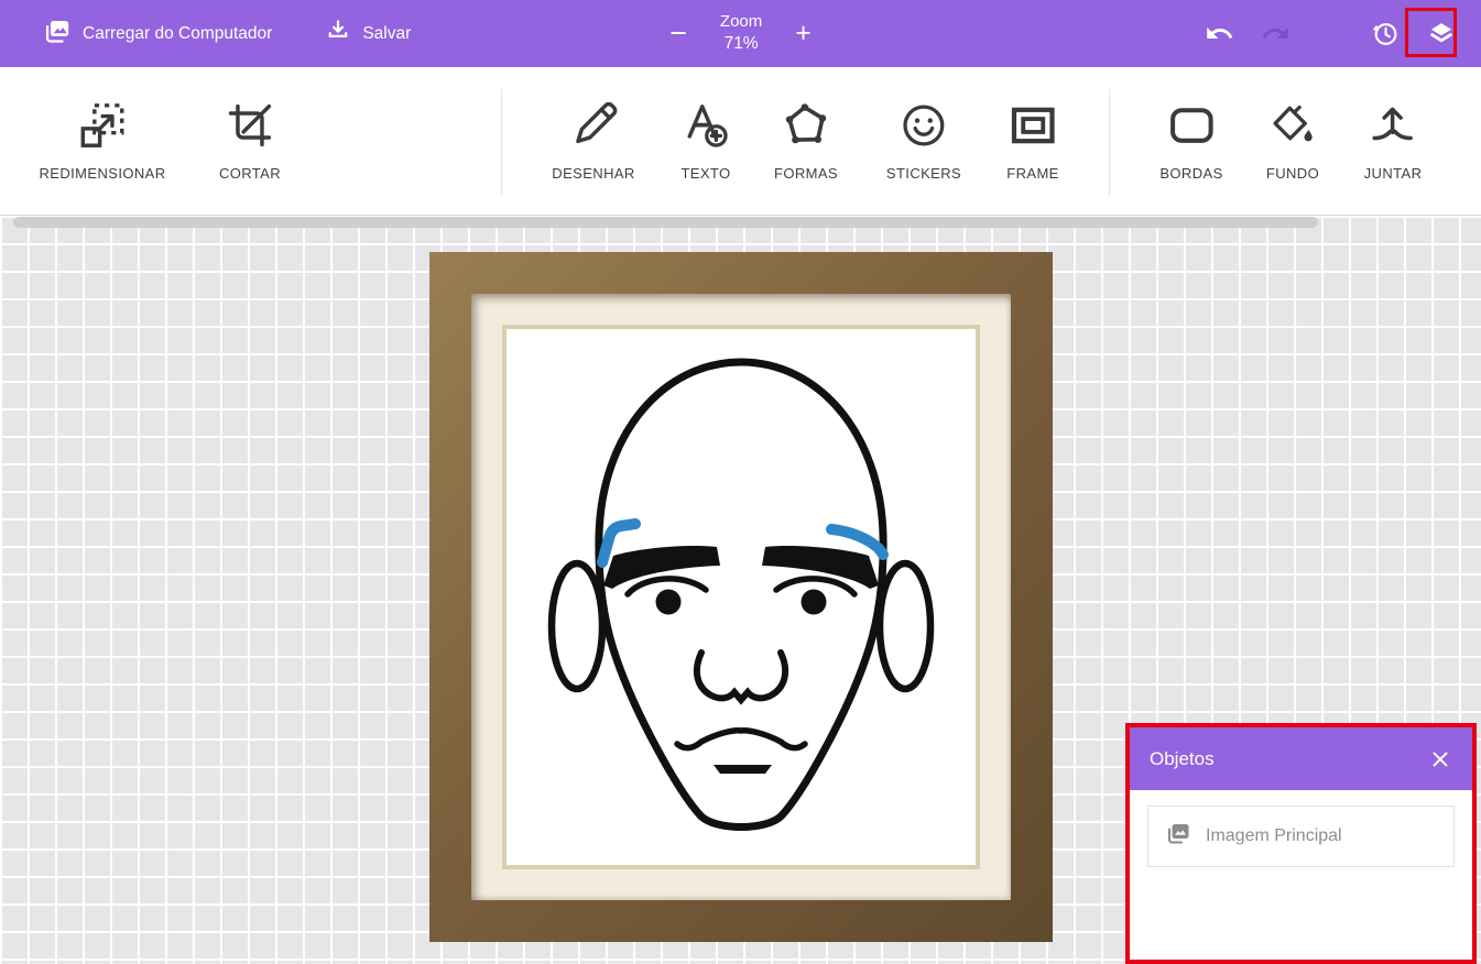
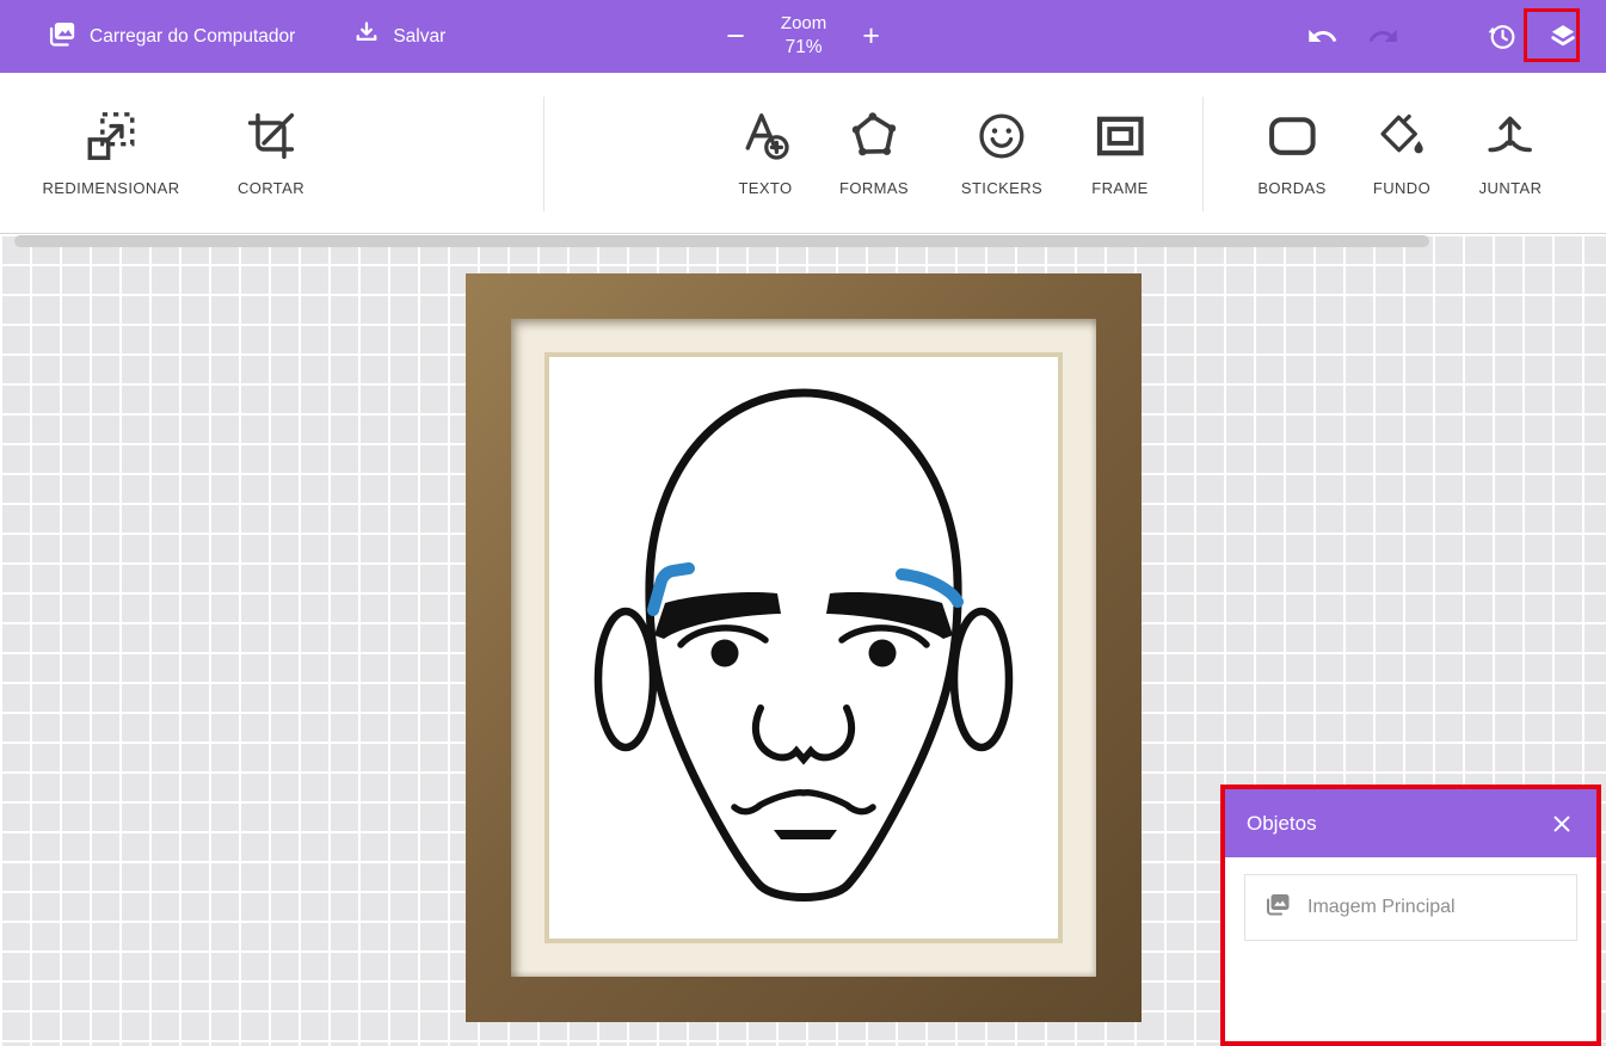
  Carregar do Computador
  Salvar
  −
  Zoom
  71%
  +
  REDIMENSIONAR
  CORTAR
- DESENHAR
  TEXTO
  FORMAS
  STICKERS
  FRAME
  BORDAS
  FUNDO
  JUNTAR
  Objetos
  Imagem Principal
